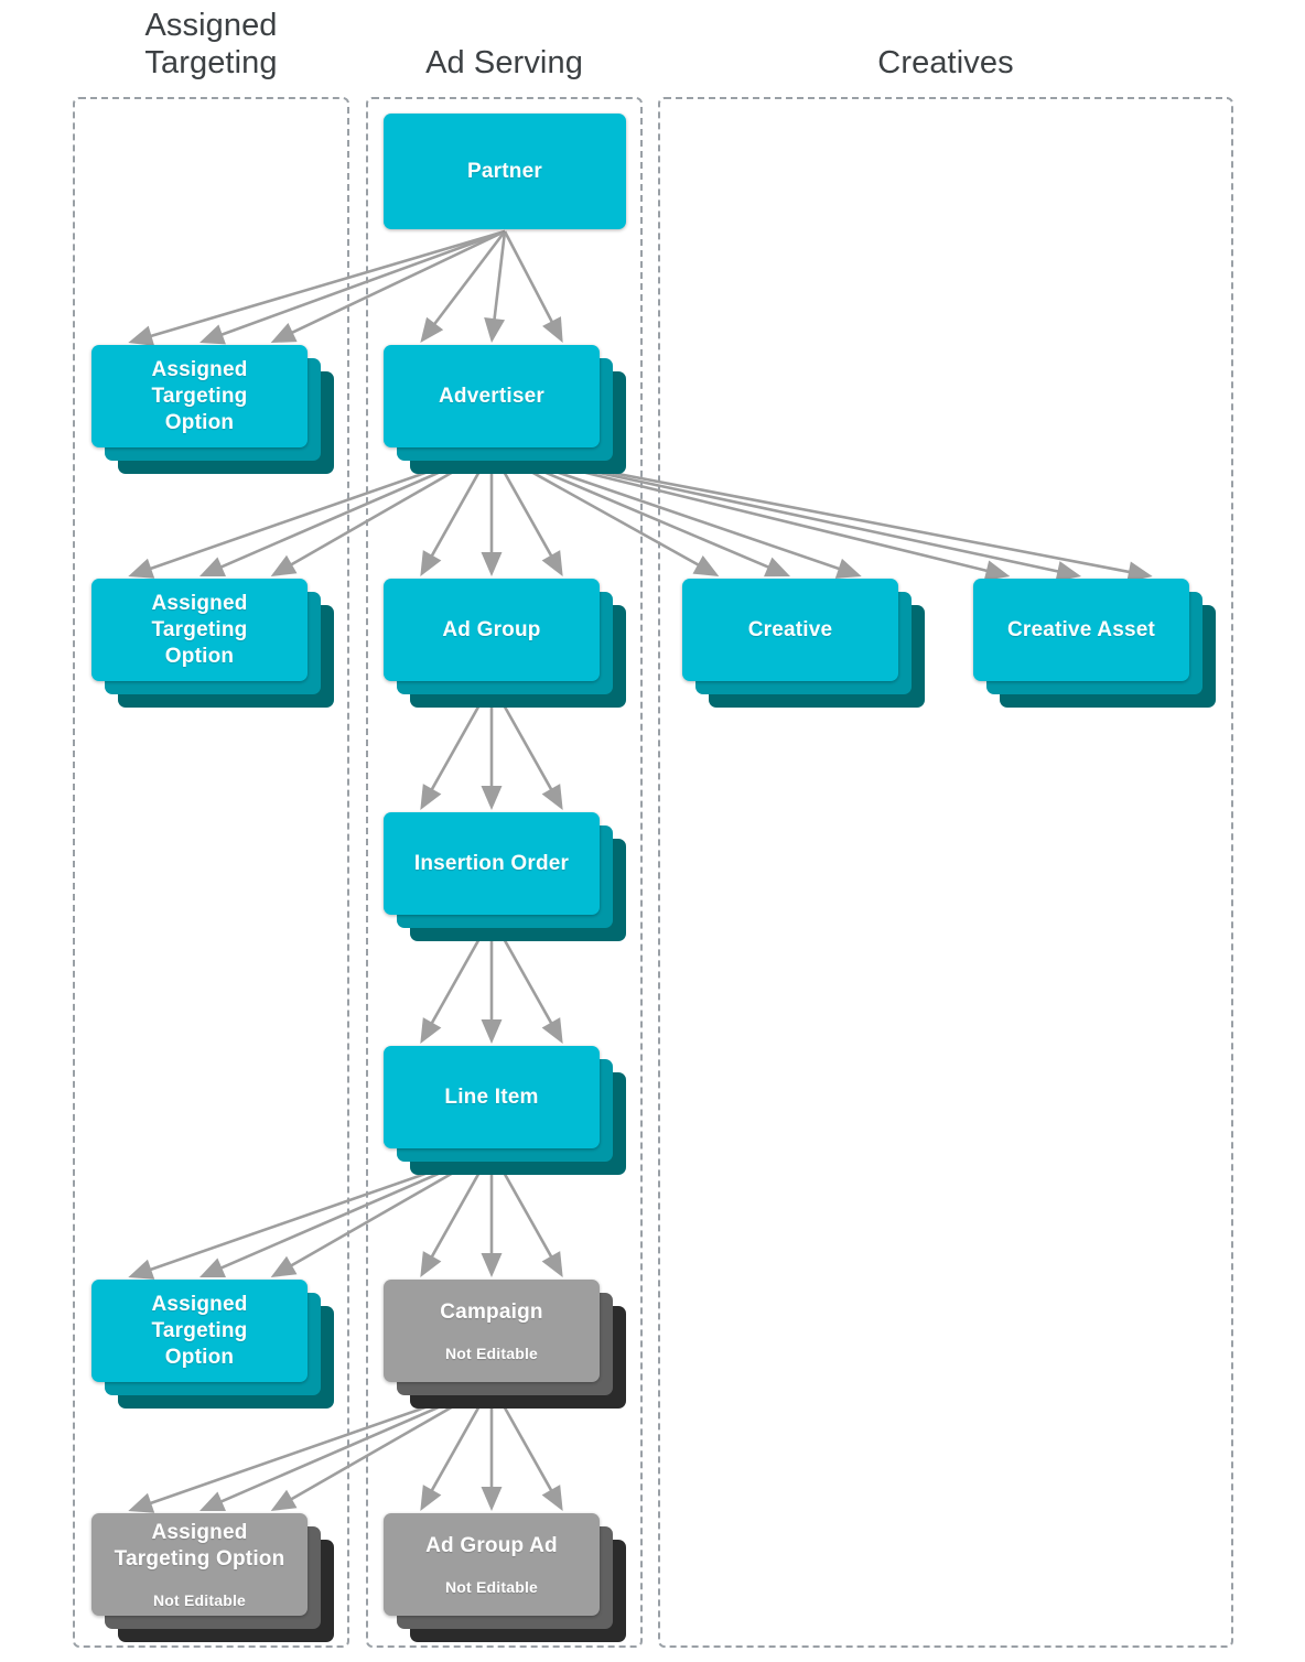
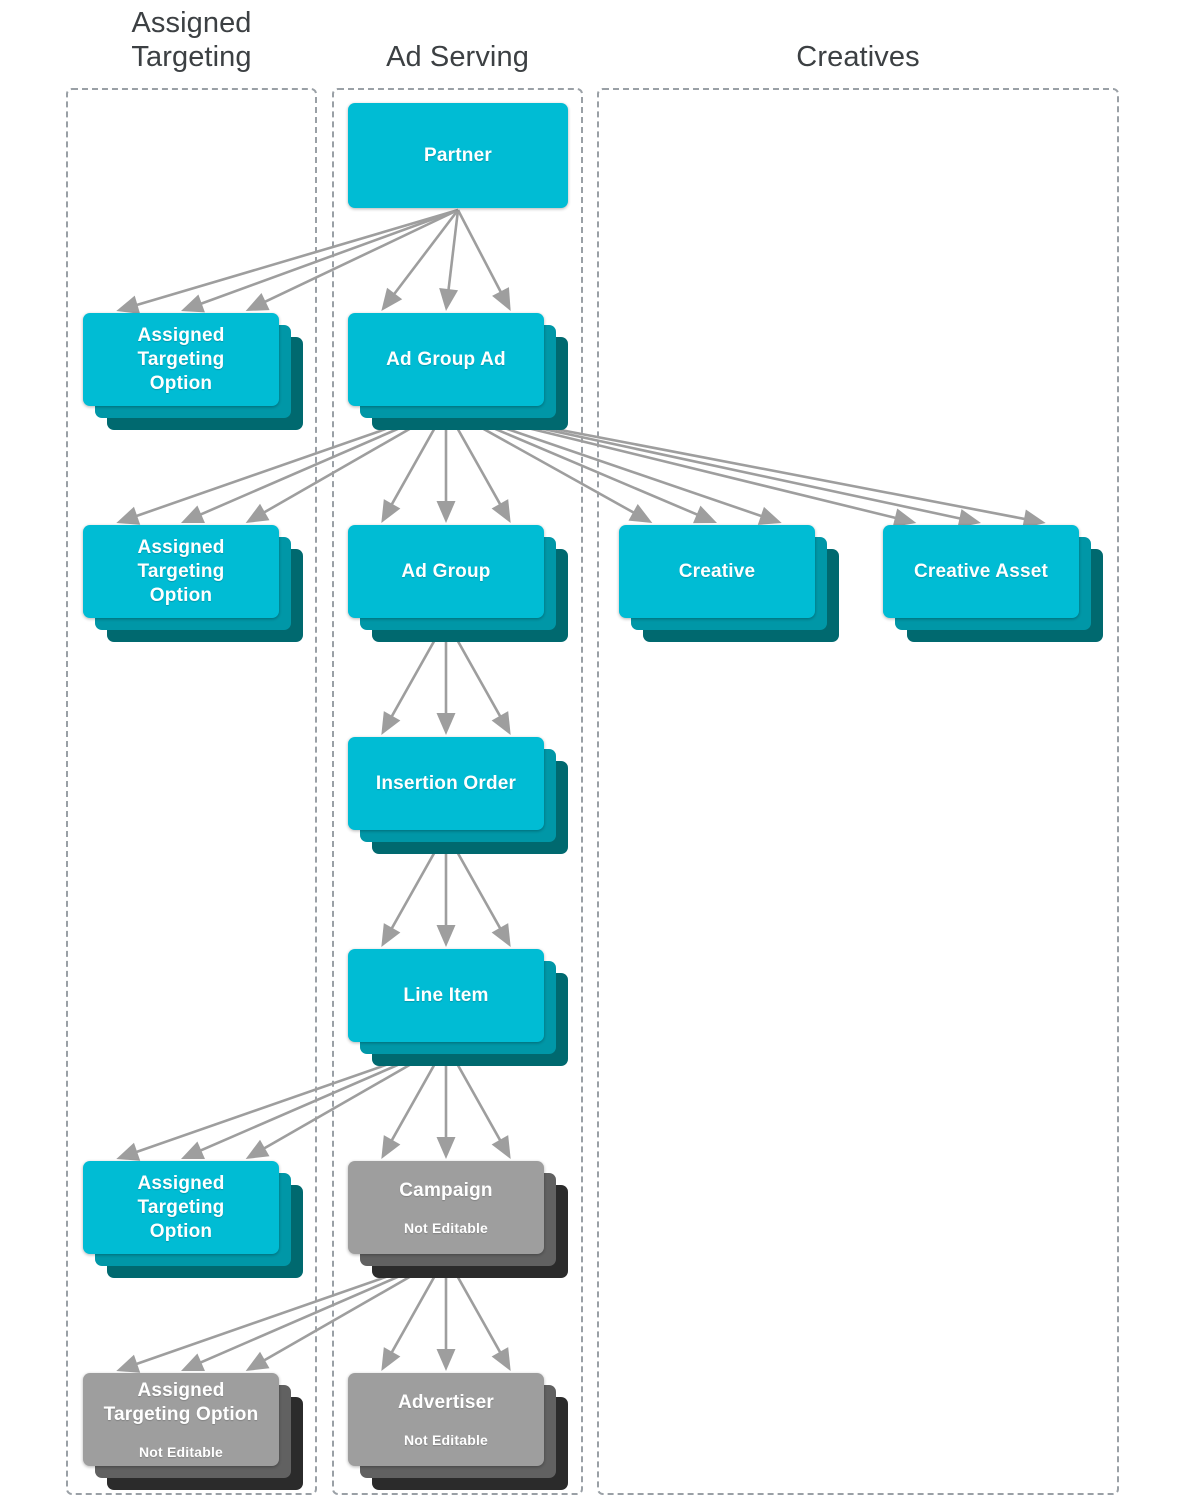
  Assigned
  Targeting
  Ad Serving
  Creatives
  Partner
  Assigned
  Targeting
  Option
- Advertiser
+ Ad Group Ad
  Assigned
  Targeting
  Option
  Ad Group
  Creative
  Creative Asset
  Insertion Order
  Line Item
  Assigned
  Targeting
  Option
  Campaign
  Not Editable
  Assigned
  Targeting Option
  Not Editable
- Ad Group Ad
+ Advertiser
  Not Editable
